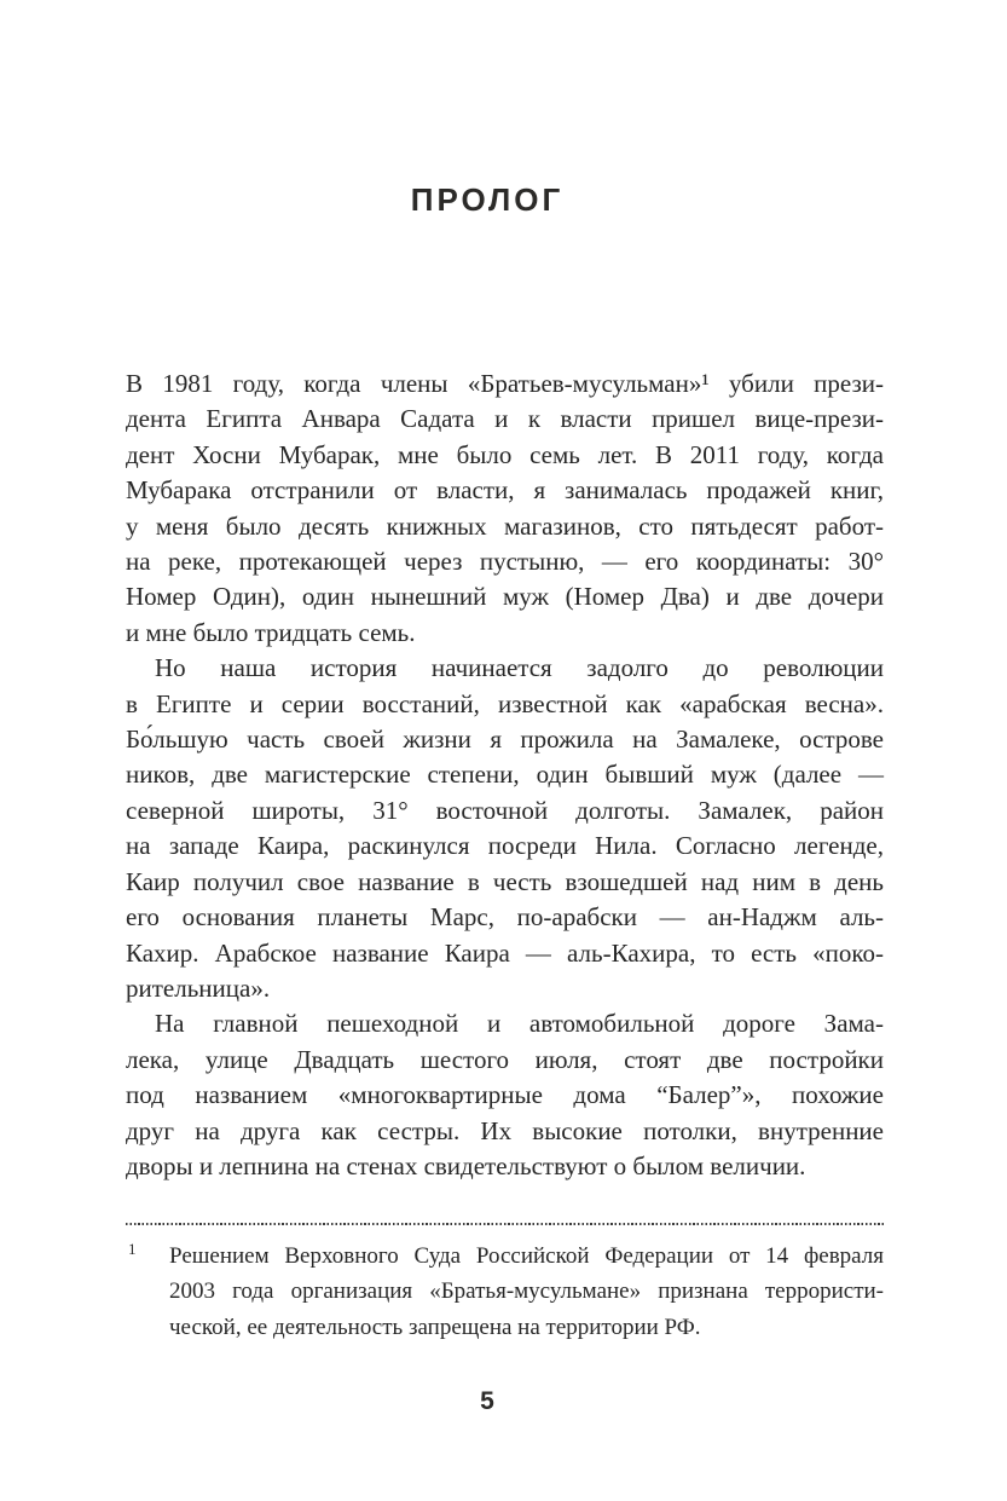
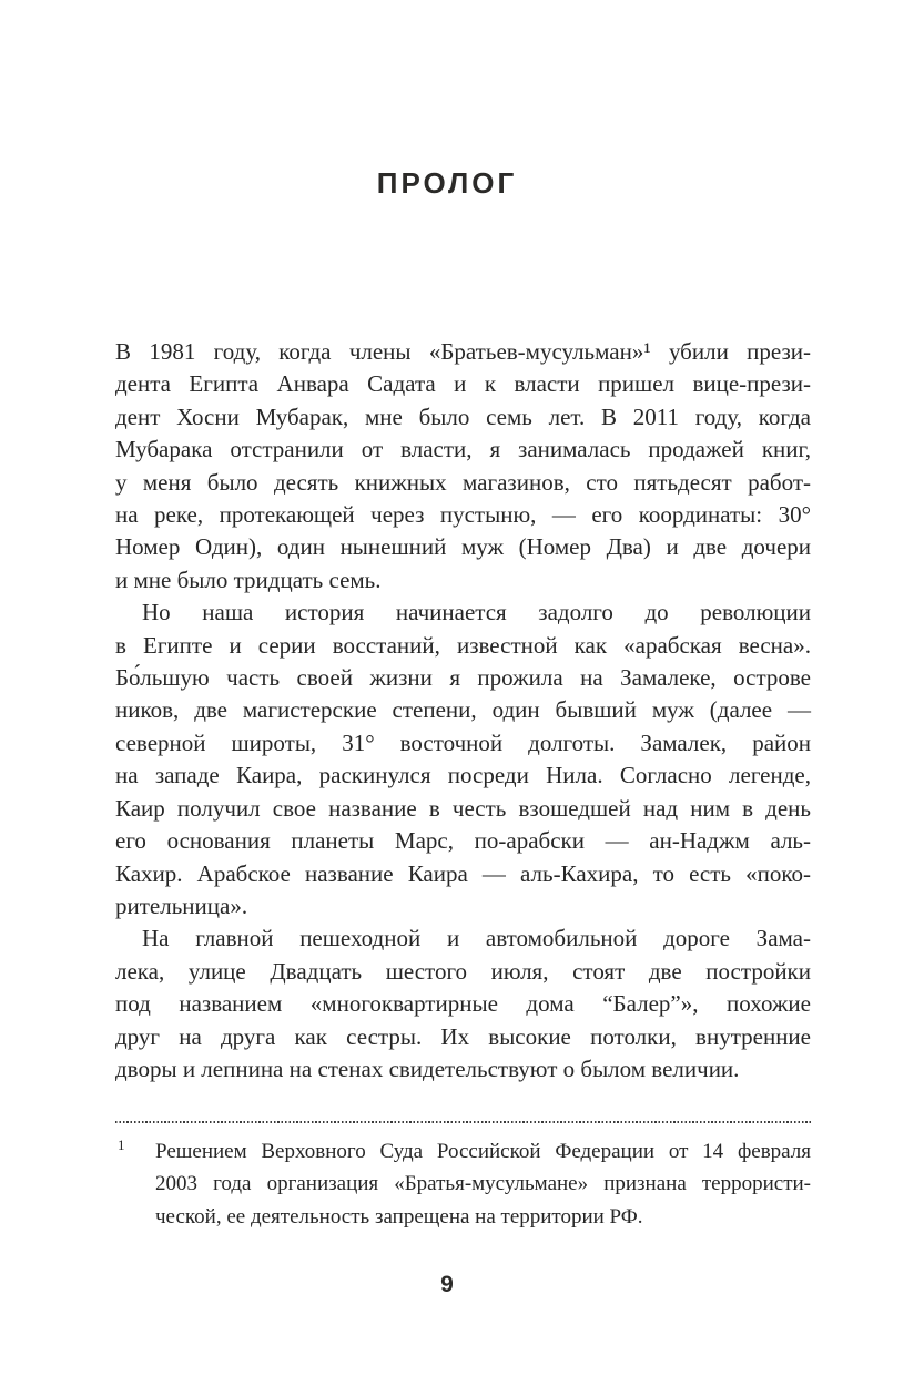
  ПРОЛОГ
  В 1981 году, когда члены «Братьев-мусульман»¹ убили прези-
  дента Египта Анвара Садата и к власти пришел вице-прези-
  дент Хосни Мубарак, мне было семь лет. В 2011 году, когда
  Мубарака отстранили от власти, я занималась продажей книг,
  у меня было десять книжных магазинов, сто пятьдесят работ-
  на реке, протекающей через пустыню, — его координаты: 30°
  Номер Один), один нынешний муж (Номер Два) и две дочери
  и мне было тридцать семь.
  Но наша история начинается задолго до революции
  в Египте и серии восстаний, известной как «арабская весна».
  Бо́льшую часть своей жизни я прожила на Замалеке, острове
  ников, две магистерские степени, один бывший муж (далее —
  северной широты, 31° восточной долготы. Замалек, район
  на западе Каира, раскинулся посреди Нила. Согласно легенде,
  Каир получил свое название в честь взошедшей над ним в день
  его основания планеты Марс, по-арабски — ан-Наджм аль-
  Кахир. Арабское название Каира — аль-Кахира, то есть «поко-
  рительница».
  На главной пешеходной и автомобильной дороге Зама-
  лека, улице Двадцать шестого июля, стоят две постройки
  под названием «многоквартирные дома “Балер”», похожие
  друг на друга как сестры. Их высокие потолки, внутренние
  дворы и лепнина на стенах свидетельствуют о былом величии.
  1
  Решением Верховного Суда Российской Федерации от 14 февраля
  2003 года организация «Братья-мусульмане» признана террористи-
  ческой, ее деятельность запрещена на территории РФ.
- 5
+ 9
